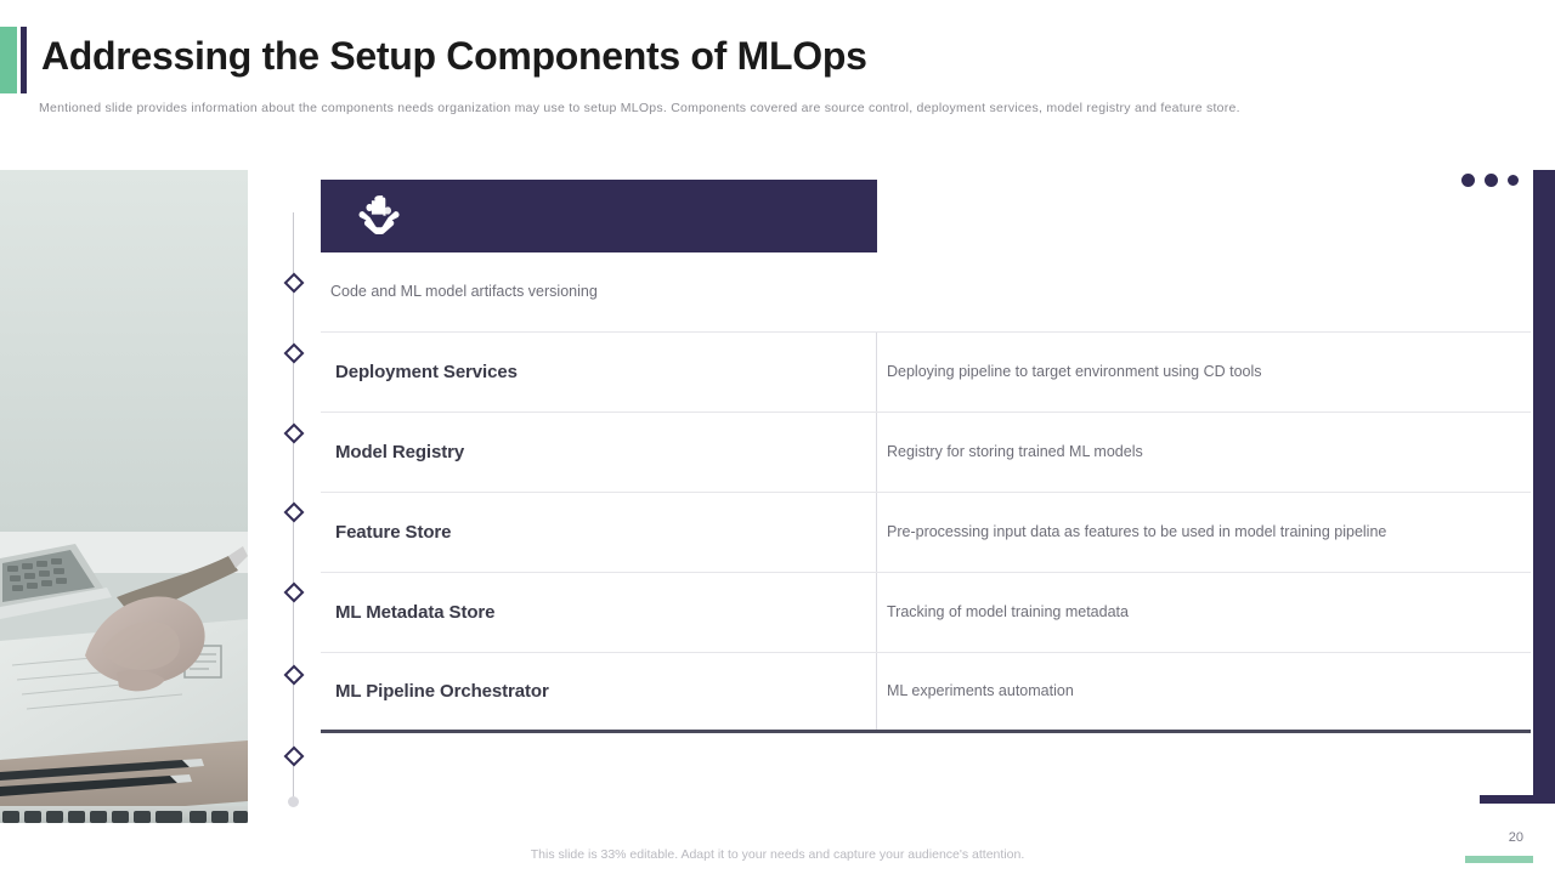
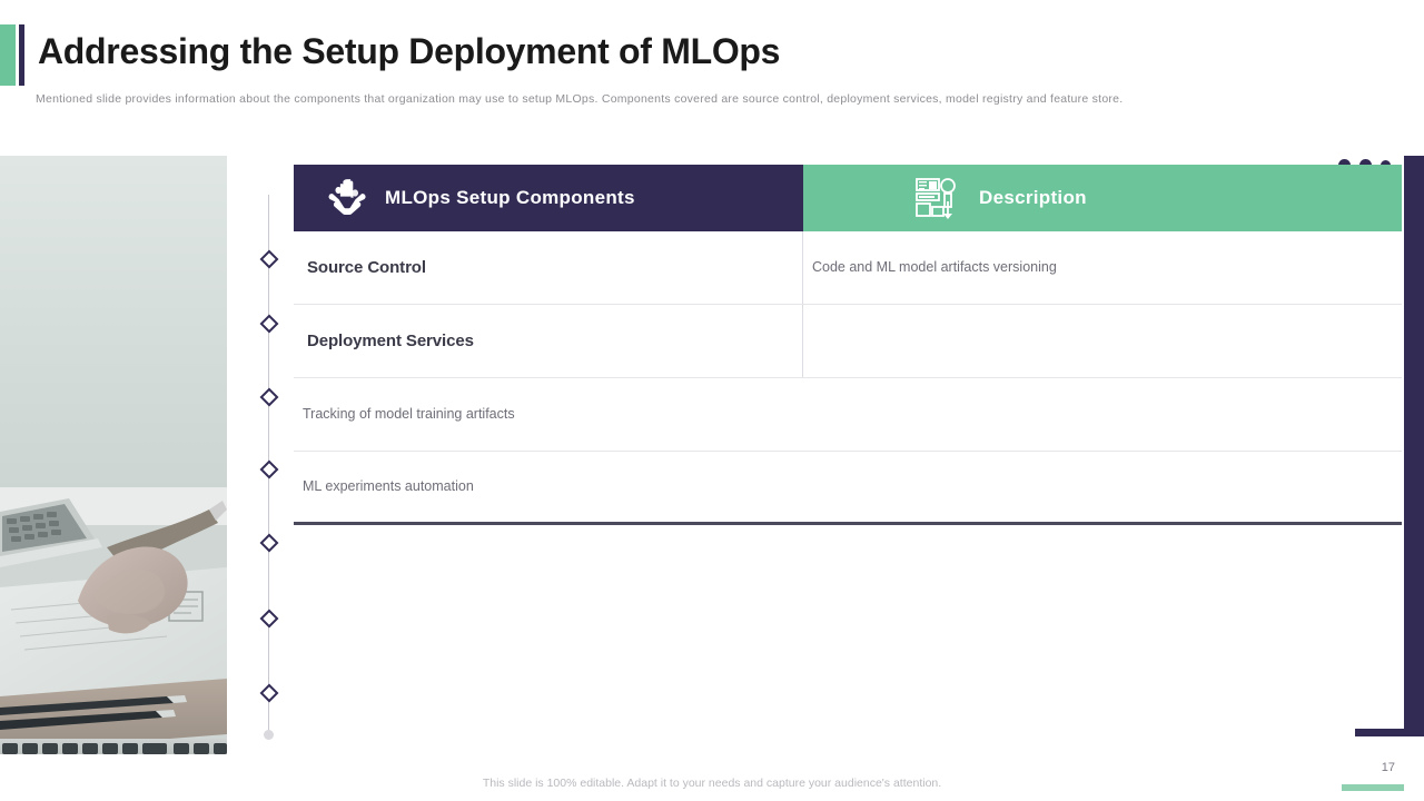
- Addressing the Setup Components of MLOps
+ Addressing the Setup Deployment of MLOps
- Mentioned slide provides information about the components needs organization may use to setup MLOps. Components covered are source control, deployment services, model registry and feature store.
+ Mentioned slide provides information about the components that organization may use to setup MLOps. Components covered are source control, deployment services, model registry and feature store.
+ MLOps Setup Components
+ Description
+ Source Control
  Code and ML model artifacts versioning
  Deployment Services
- Deploying pipeline to target environment using CD tools
- Model Registry
- Registry for storing trained ML models
- Feature Store
- Pre-processing input data as features to be used in model training pipeline
- ML Metadata Store
- Tracking of model training metadata
+ Tracking of model training artifacts
- ML Pipeline Orchestrator
  ML experiments automation
- 20
+ 17
- This slide is 33% editable. Adapt it to your needs and capture your audience's attention.
+ This slide is 100% editable. Adapt it to your needs and capture your audience's attention.
